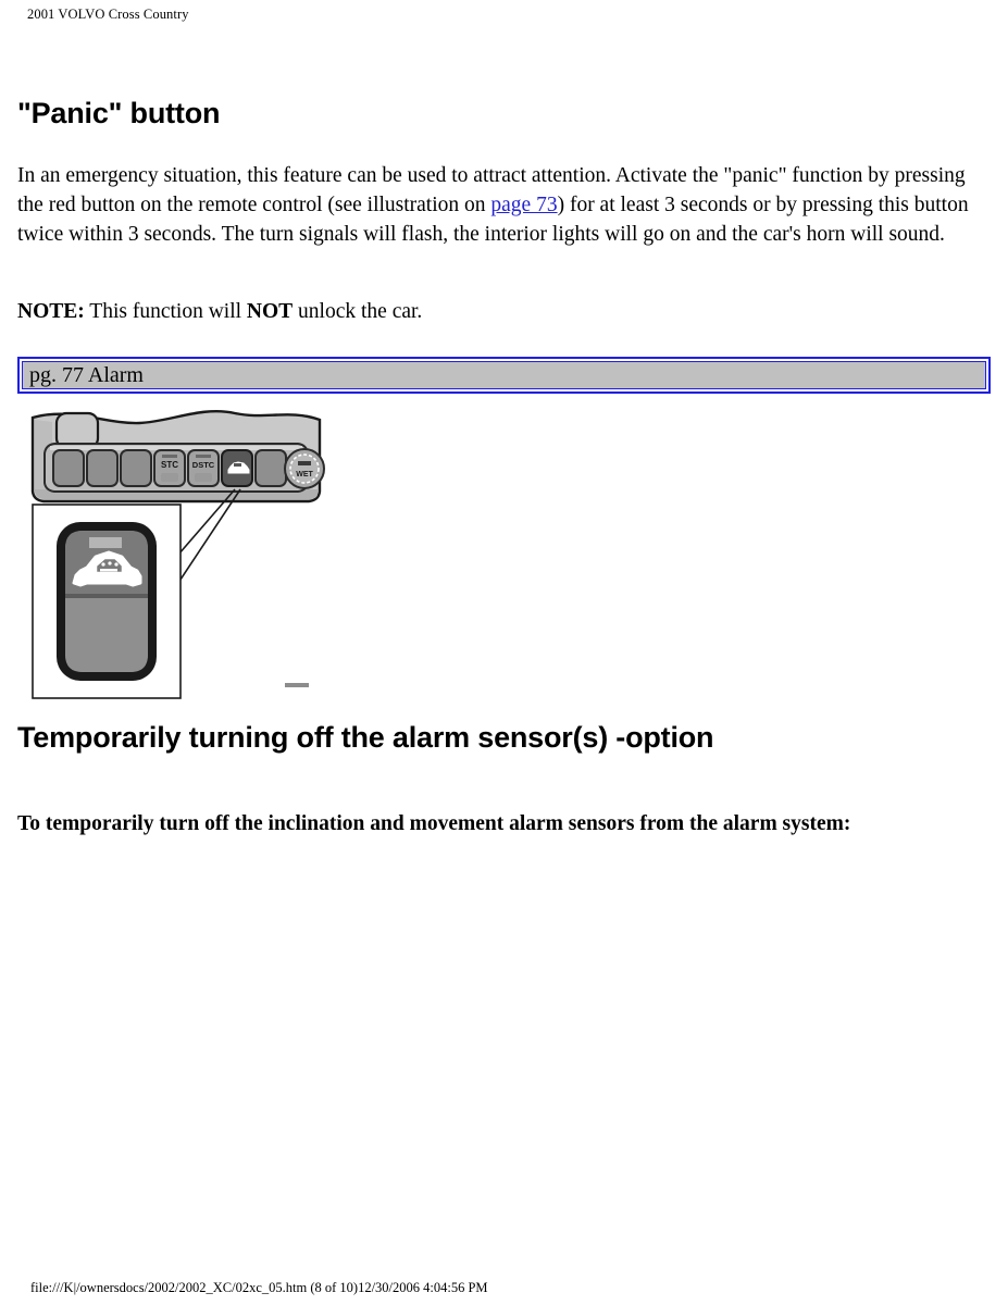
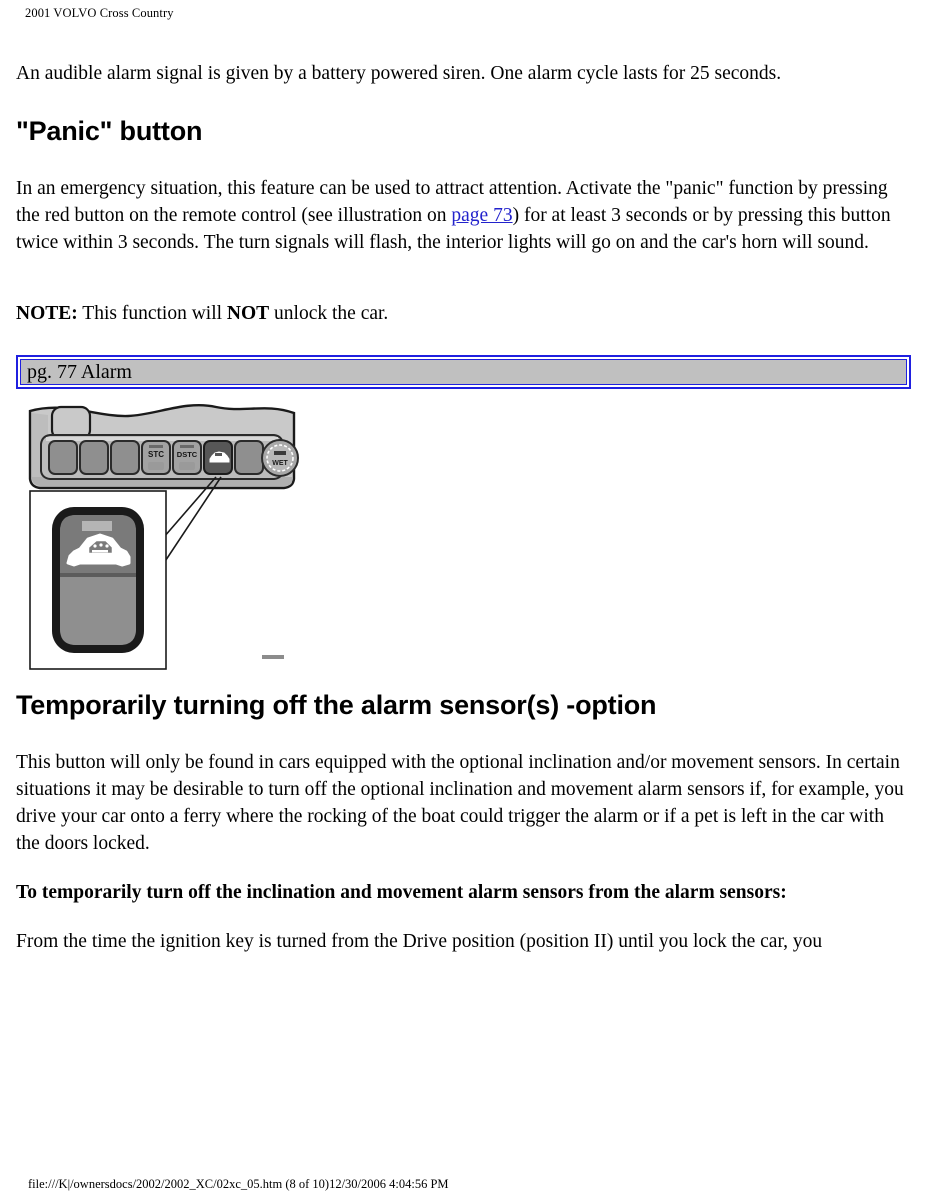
  2001 VOLVO Cross Country
+ An audible alarm signal is given by a battery powered siren. One alarm cycle lasts for 25 seconds.
  "Panic" button
  In an emergency situation, this feature can be used to attract attention. Activate the "panic" function by pressing the red button on the remote control (see illustration on page 73) for at least 3 seconds or by pressing this button twice within 3 seconds. The turn signals will flash, the interior lights will go on and the car's horn will sound.
  NOTE: This function will NOT unlock the car.
  pg. 77 Alarm
  STC
  DSTC
  Temporarily turning off the alarm sensor(s) -option
+ This button will only be found in cars equipped with the optional inclination and/or movement sensors. In certain situations it may be desirable to turn off the optional inclination and movement alarm sensors if, for example, you drive your car onto a ferry where the rocking of the boat could trigger the alarm or if a pet is left in the car with the doors locked.
- To temporarily turn off the inclination and movement alarm sensors from the alarm system:
+ To temporarily turn off the inclination and movement alarm sensors from the alarm sensors:
+ From the time the ignition key is turned from the Drive position (position II) until you lock the car, you
  file:///K|/ownersdocs/2002/2002_XC/02xc_05.htm (8 of 10)12/30/2006 4:04:56 PM
